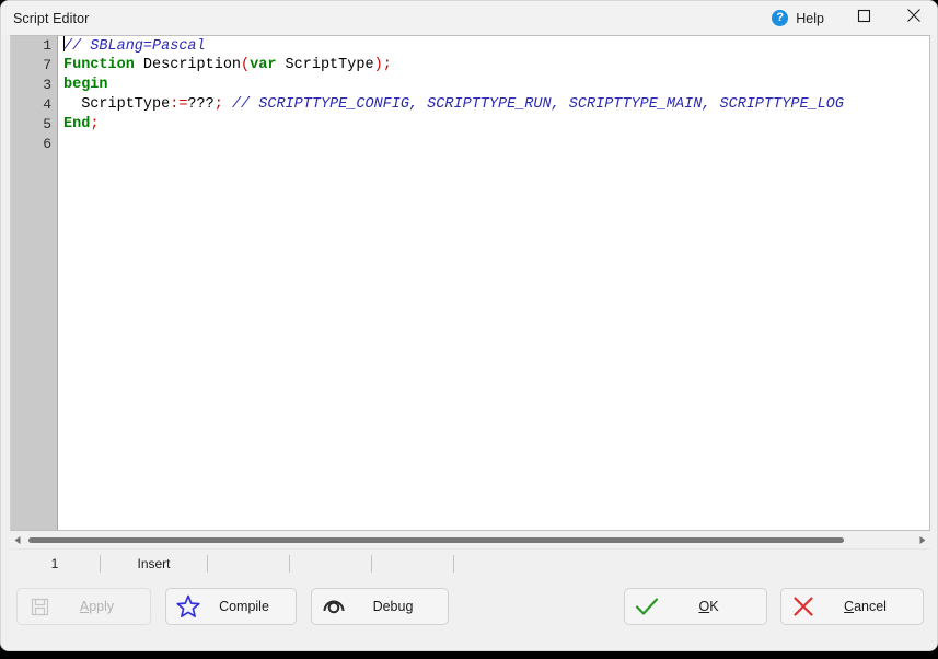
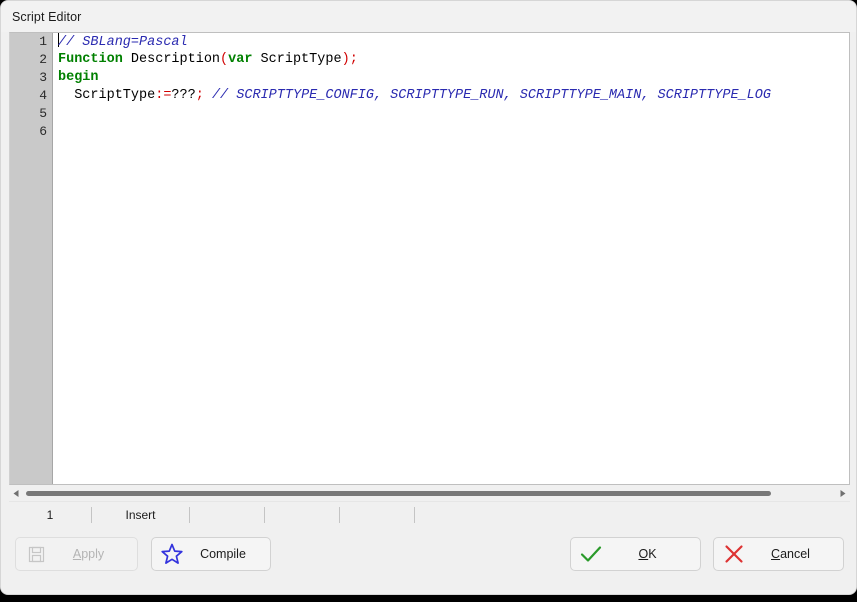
  Script Editor
- ?
- Help
  1
- 7
+ 2
  3
  4
  5
  6
  // SBLang=Pascal
  Function Description(var ScriptType);
  begin
  ScriptType:=???; // SCRIPTTYPE_CONFIG, SCRIPTTYPE_RUN, SCRIPTTYPE_MAIN, SCRIPTTYPE_LOG
- End;
  1
  Insert
  Apply
  Compile
- Debug
  OK
  Cancel
